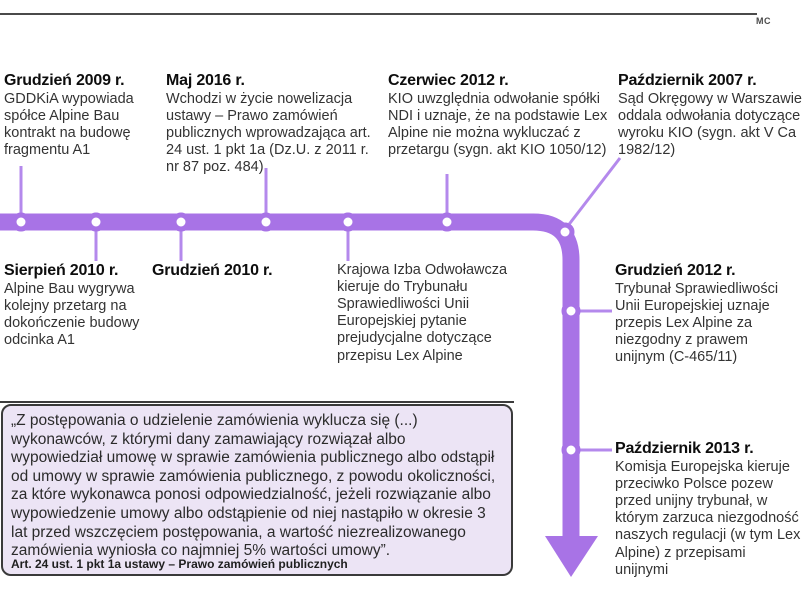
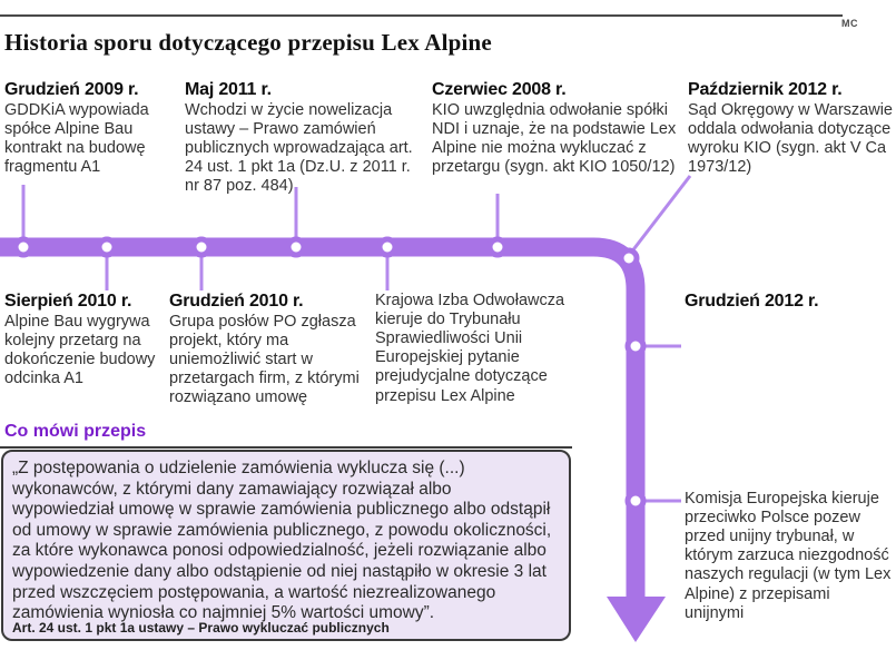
  MC
+ Historia sporu dotyczącego przepisu Lex Alpine
  Grudzień 2009 r.
  GDDKiA wypowiada spółce Alpine Bau kontrakt na budowę fragmentu A1
- Maj 2016 r.
+ Maj 2011 r.
  Wchodzi w życie nowelizacja ustawy – Prawo zamówień publicznych wprowadzająca art. 24 ust. 1 pkt 1a (Dz.U. z 2011 r. nr 87 poz. 484)
- Czerwiec 2012 r.
+ Czerwiec 2008 r.
  KIO uwzględnia odwołanie spółki NDI i uznaje, że na podstawie Lex Alpine nie można wykluczać z przetargu (sygn. akt KIO 1050/12)
- Październik 2007 r.
+ Październik 2012 r.
- Sąd Okręgowy w Warszawie oddala odwołania dotyczące wyroku KIO (sygn. akt V Ca 1982/12)
+ Sąd Okręgowy w Warszawie oddala odwołania dotyczące wyroku KIO (sygn. akt V Ca 1973/12)
  Sierpień 2010 r.
  Alpine Bau wygrywa kolejny przetarg na dokończenie budowy odcinka A1
  Grudzień 2010 r.
+ Grupa posłów PO zgłasza projekt, który ma uniemożliwić start w przetargach firm, z którymi rozwiązano umowę
  Krajowa Izba Odwoławcza kieruje do Trybunału Sprawiedliwości Unii Europejskiej pytanie prejudycjalne dotyczące przepisu Lex Alpine
  Grudzień 2012 r.
- Trybunał Sprawiedliwości Unii Europejskiej uznaje przepis Lex Alpine za niezgodny z prawem unijnym (C-465/11)
- Październik 2013 r.
  Komisja Europejska kieruje przeciwko Polsce pozew przed unijny trybunał, w którym zarzuca niezgodność naszych regulacji (w tym Lex Alpine) z przepisami unijnymi
+ Co mówi przepis
- „Z postępowania o udzielenie zamówienia wyklucza się (...) wykonawców, z którymi dany zamawiający rozwiązał albo wypowiedział umowę w sprawie zamówienia publicznego albo odstąpił od umowy w sprawie zamówienia publicznego, z powodu okoliczności, za które wykonawca ponosi odpowiedzialność, jeżeli rozwiązanie albo wypowiedzenie umowy albo odstąpienie od niej nastąpiło w okresie 3 lat przed wszczęciem postępowania, a wartość niezrealizowanego zamówienia wyniosła co najmniej 5% wartości umowy”.
+ „Z postępowania o udzielenie zamówienia wyklucza się (...) wykonawców, z którymi dany zamawiający rozwiązał albo wypowiedział umowę w sprawie zamówienia publicznego albo odstąpił od umowy w sprawie zamówienia publicznego, z powodu okoliczności, za które wykonawca ponosi odpowiedzialność, jeżeli rozwiązanie albo wypowiedzenie dany albo odstąpienie od niej nastąpiło w okresie 3 lat przed wszczęciem postępowania, a wartość niezrealizowanego zamówienia wyniosła co najmniej 5% wartości umowy”.
- Art. 24 ust. 1 pkt 1a ustawy – Prawo zamówień publicznych
+ Art. 24 ust. 1 pkt 1a ustawy – Prawo wykluczać publicznych
